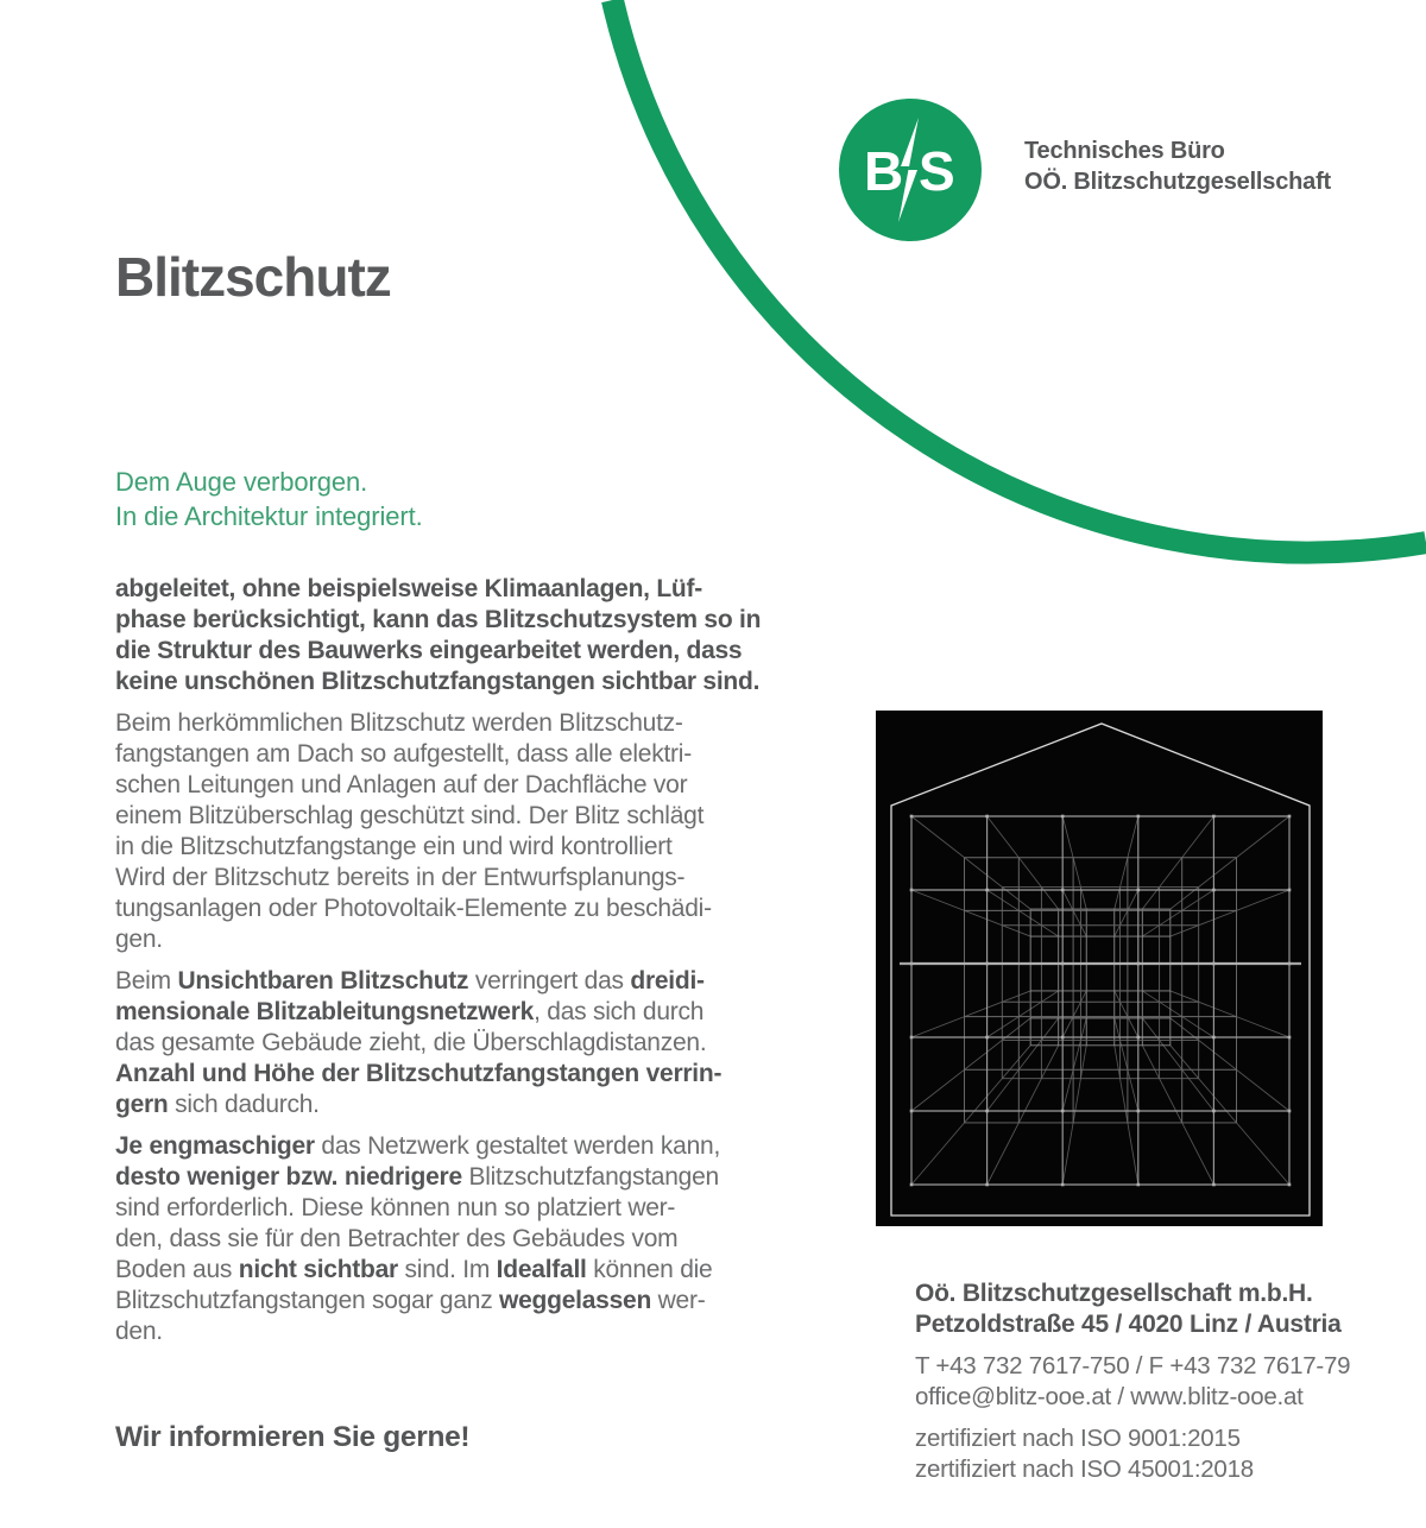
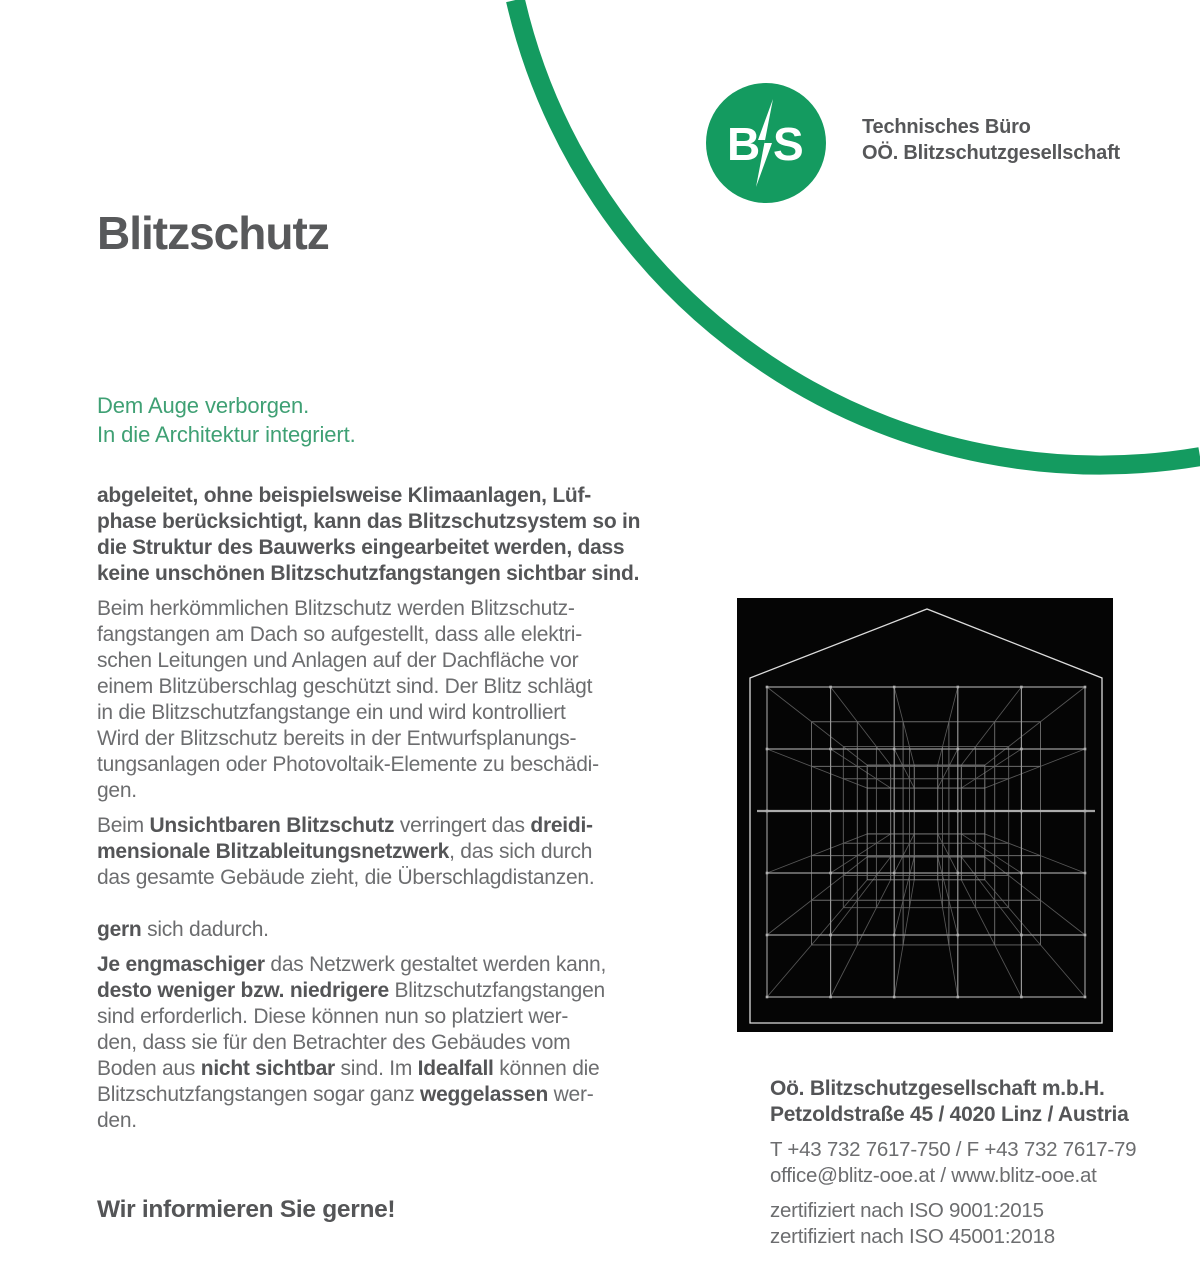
  B
  S
  Technisches Büro
  OÖ. Blitzschutzgesellschaft
  Blitzschutz
  Dem Auge verborgen.
  In die Architektur integriert.
  abgeleitet, ohne beispielsweise Klimaanlagen, Lüf-
  phase berücksichtigt, kann das Blitzschutzsystem so in
  die Struktur des Bauwerks eingearbeitet werden, dass
  keine unschönen Blitzschutzfangstangen sichtbar sind.
  Beim herkömmlichen Blitzschutz werden Blitzschutz-
  fangstangen am Dach so aufgestellt, dass alle elektri-
  schen Leitungen und Anlagen auf der Dachfläche vor
  einem Blitzüberschlag geschützt sind. Der Blitz schlägt
  in die Blitzschutzfangstange ein und wird kontrolliert
  Wird der Blitzschutz bereits in der Entwurfsplanungs-
  tungsanlagen oder Photovoltaik-Elemente zu beschädi-
  gen.
  Beim Unsichtbaren Blitzschutz verringert das dreidi-
  mensionale Blitzableitungsnetzwerk, das sich durch
  das gesamte Gebäude zieht, die Überschlagdistanzen.
- Anzahl und Höhe der Blitzschutzfangstangen verrin-
  gern sich dadurch.
  Je engmaschiger das Netzwerk gestaltet werden kann,
  desto weniger bzw. niedrigere Blitzschutzfangstangen
  sind erforderlich. Diese können nun so platziert wer-
  den, dass sie für den Betrachter des Gebäudes vom
  Boden aus nicht sichtbar sind. Im Idealfall können die
  Blitzschutzfangstangen sogar ganz weggelassen wer-
  den.
  Oö. Blitzschutzgesellschaft m.b.H.
  Petzoldstraße 45 / 4020 Linz / Austria
  T +43 732 7617-750 / F +43 732 7617-79
  office@blitz-ooe.at / www.blitz-ooe.at
  zertifiziert nach ISO 9001:2015
  zertifiziert nach ISO 45001:2018
  Wir informieren Sie gerne!
